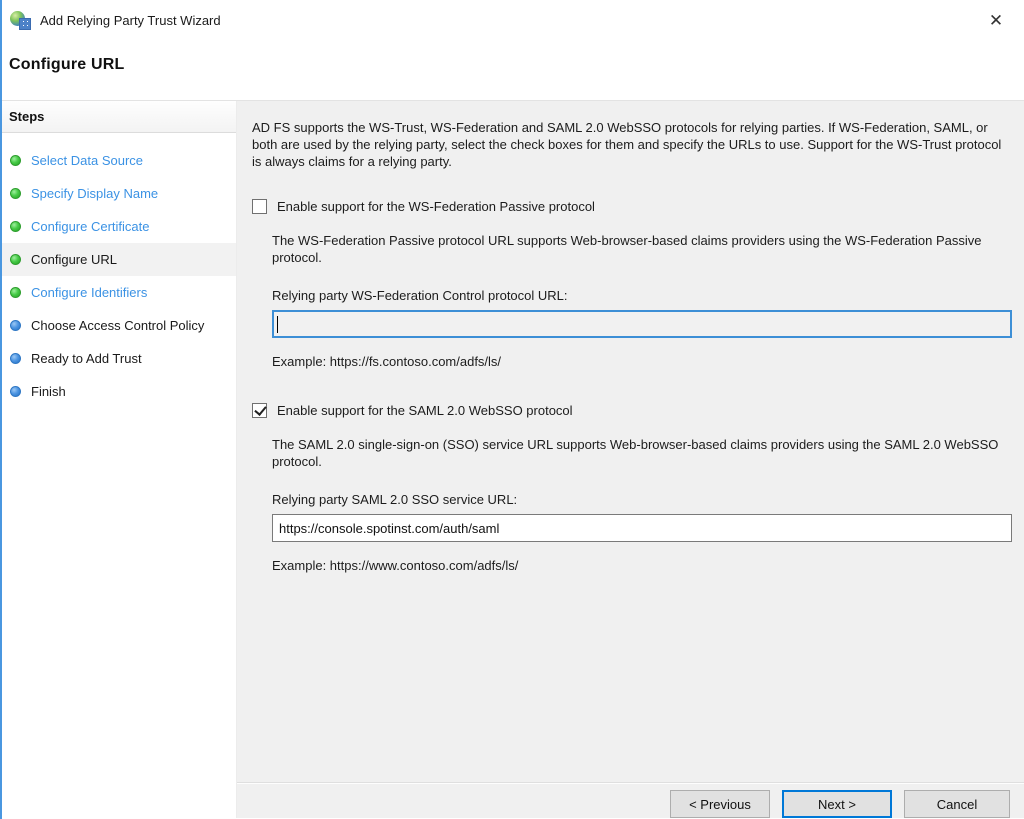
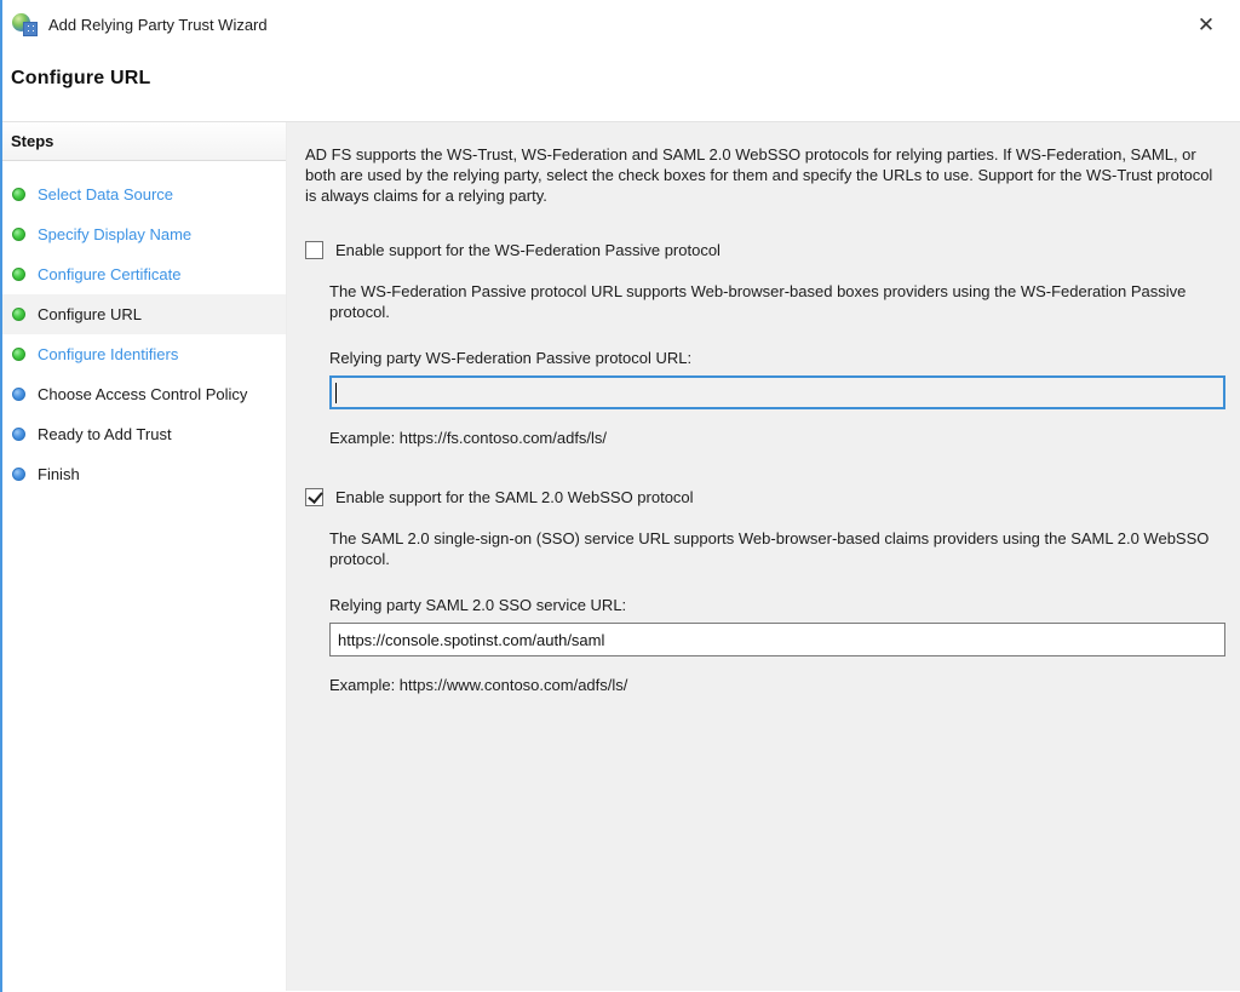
  Add Relying Party Trust Wizard
  ✕
  Configure URL
  Steps
  Select Data Source
  Specify Display Name
  Configure Certificate
  Configure URL
  Configure Identifiers
  Choose Access Control Policy
  Ready to Add Trust
  Finish
  AD FS supports the WS-Trust, WS-Federation and SAML 2.0 WebSSO protocols for relying parties. If WS-Federation, SAML, or both are used by the relying party, select the check boxes for them and specify the URLs to use. Support for the WS-Trust protocol is always claims for a relying party.
  Enable support for the WS-Federation Passive protocol
- The WS-Federation Passive protocol URL supports Web-browser-based claims providers using the WS-Federation Passive protocol.
+ The WS-Federation Passive protocol URL supports Web-browser-based boxes providers using the WS-Federation Passive protocol.
- Relying party WS-Federation Control protocol URL:
+ Relying party WS-Federation Passive protocol URL:
  Example: https://fs.contoso.com/adfs/ls/
  Enable support for the SAML 2.0 WebSSO protocol
  The SAML 2.0 single-sign-on (SSO) service URL supports Web-browser-based claims providers using the SAML 2.0 WebSSO protocol.
  Relying party SAML 2.0 SSO service URL:
  https://console.spotinst.com/auth/saml
  Example: https://www.contoso.com/adfs/ls/
- < Previous
- Next >
- Cancel
